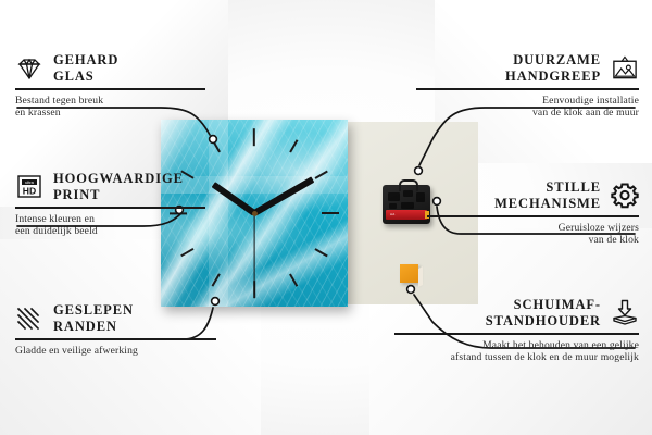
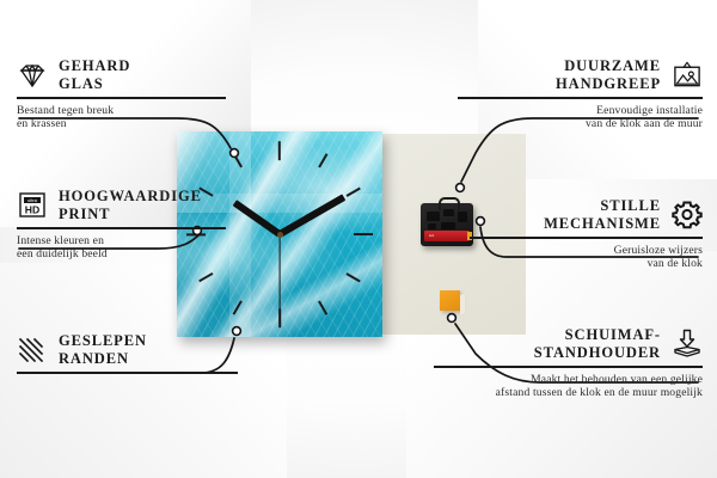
  GEHARD
  GLAS
  Bestand tegen breuk
  en krassen
  HD
  HOOGWAARDIGE
  PRINT
  Intense kleuren en
  een duidelijk beeld
  GESLEPEN
  RANDEN
- Gladde en veilige afwerking
  DUURZAME
  HANDGREEP
  Eenvoudige installatie
  van de klok aan de muur
  STILLE
  MECHANISME
  Geruisloze wijzers
  van de klok
  SCHUIMAF-
  STANDHOUDER
  Maakt het behouden van een gelijke
  afstand tussen de klok en de muur mogelijk
